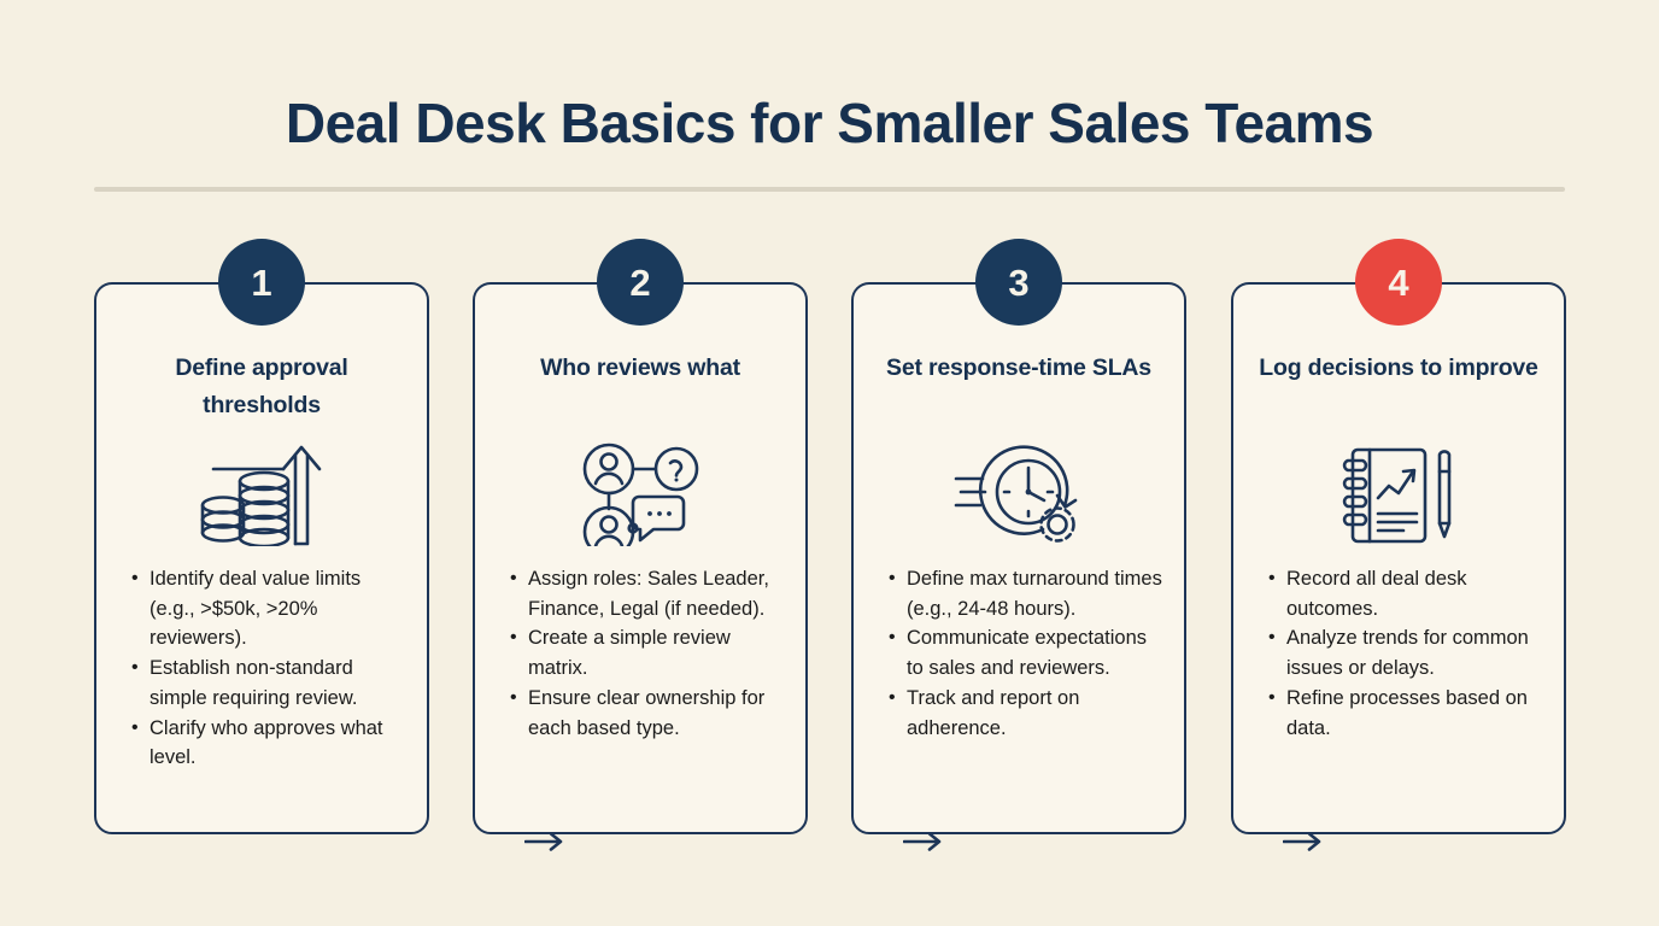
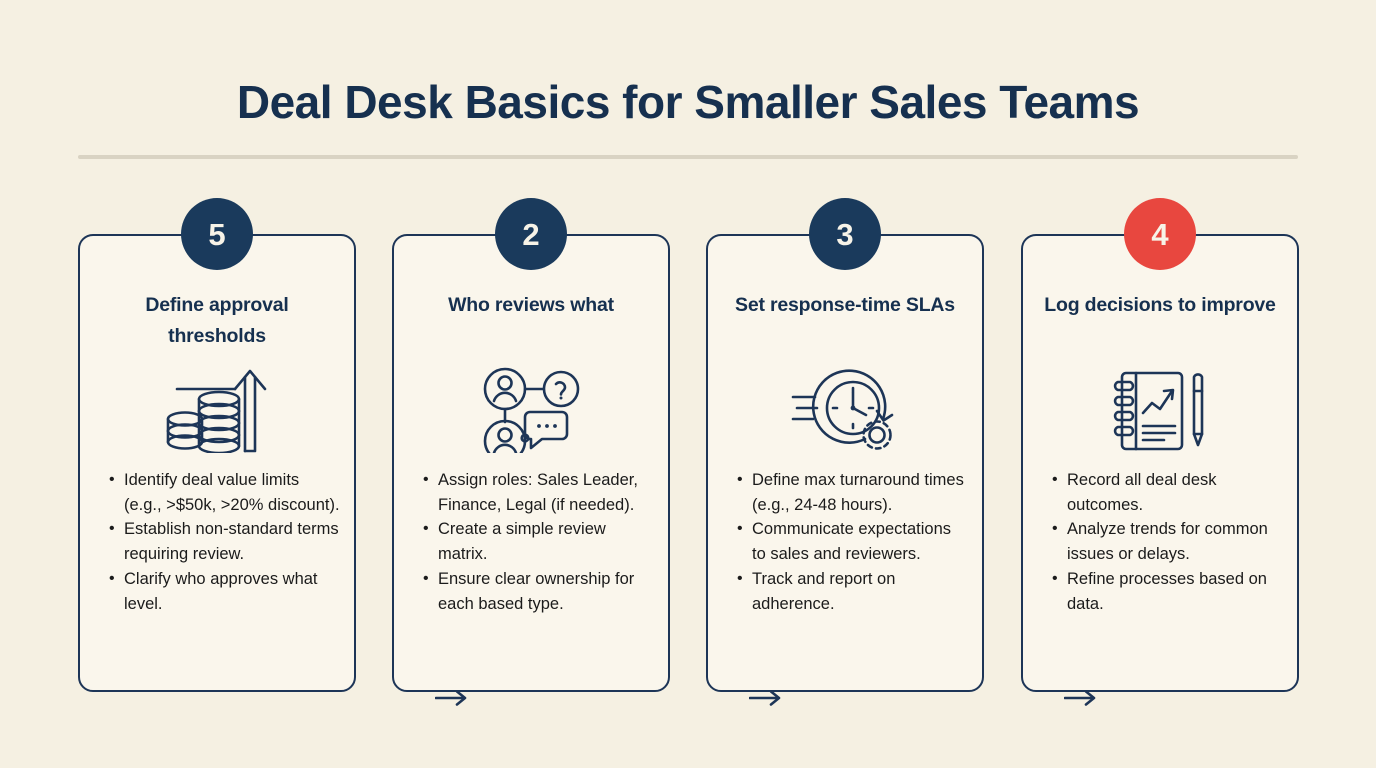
  Deal Desk Basics for Smaller Sales Teams
- 1
+ 5
  Define approval thresholds
- Identify deal value limits (e.g., >$50k, >20% reviewers).
+ Identify deal value limits (e.g., >$50k, >20% discount).
- Establish non-standard simple requiring review.
+ Establish non-standard terms requiring review.
  Clarify who approves what level.
  2
  Who reviews what
  Assign roles: Sales Leader, Finance, Legal (if needed).
  Create a simple review matrix.
  Ensure clear ownership for each based type.
  3
  Set response-time SLAs
  Define max turnaround times (e.g., 24-48 hours).
  Communicate expectations to sales and reviewers.
  Track and report on adherence.
  4
  Log decisions to improve
  Record all deal desk outcomes.
  Analyze trends for common issues or delays.
  Refine processes based on data.
